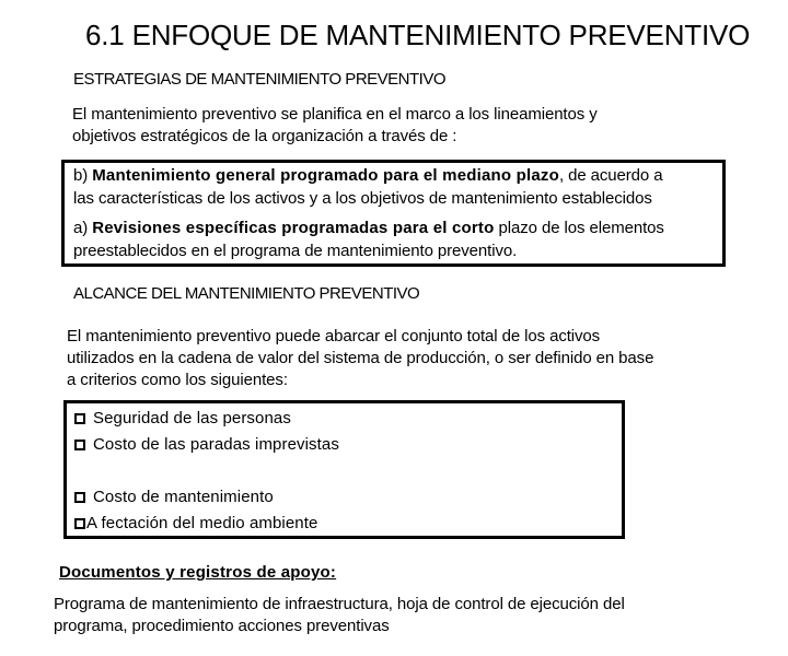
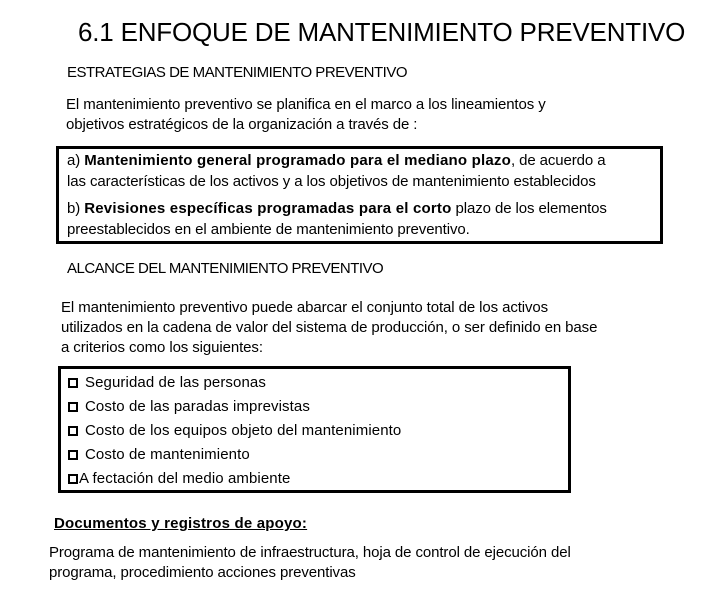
  6.1 ENFOQUE DE MANTENIMIENTO PREVENTIVO
  ESTRATEGIAS DE MANTENIMIENTO PREVENTIVO
  El mantenimiento preventivo se planifica en el marco a los lineamientos y
  objetivos estratégicos de la organización a través de :
- b) Mantenimiento general programado para el mediano plazo, de acuerdo a
+ a) Mantenimiento general programado para el mediano plazo, de acuerdo a
  las características de los activos y a los objetivos de mantenimiento establecidos
- a) Revisiones específicas programadas para el corto plazo de los elementos
+ b) Revisiones específicas programadas para el corto plazo de los elementos
- preestablecidos en el programa de mantenimiento preventivo.
+ preestablecidos en el ambiente de mantenimiento preventivo.
  ALCANCE DEL MANTENIMIENTO PREVENTIVO
  El mantenimiento preventivo puede abarcar el conjunto total de los activos
  utilizados en la cadena de valor del sistema de producción, o ser definido en base
  a criterios como los siguientes:
  Seguridad de las personas
  Costo de las paradas imprevistas
+ Costo de los equipos objeto del mantenimiento
  Costo de mantenimiento
  A fectación del medio ambiente
  Documentos y registros de apoyo:
  Programa de mantenimiento de infraestructura, hoja de control de ejecución del
  programa, procedimiento acciones preventivas
